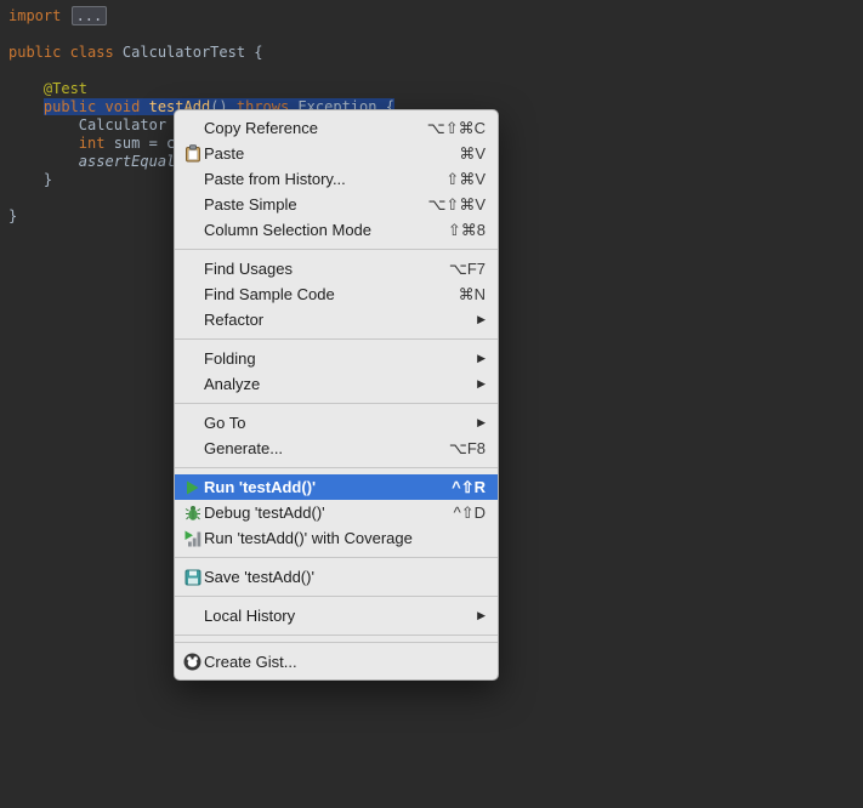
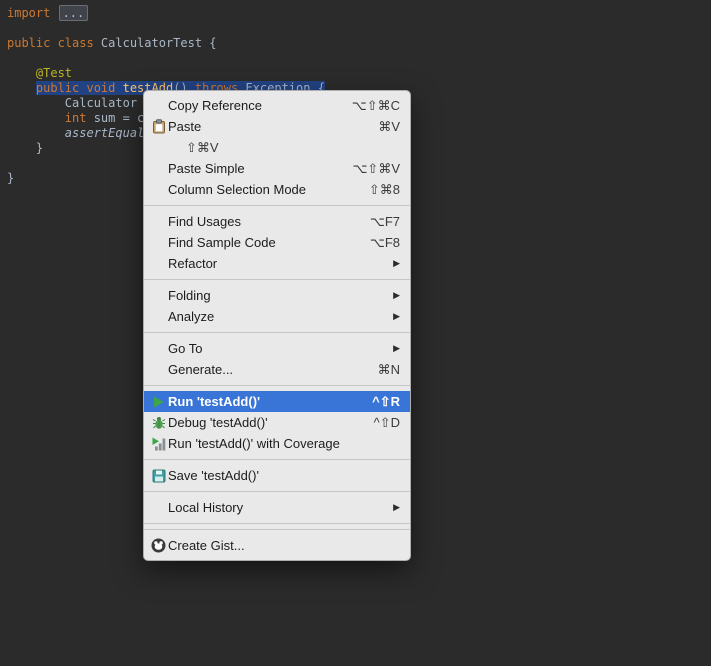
  import ...
  public class CalculatorTest {
  @Test
  public void testAdd() throws Exception {
  Calculator
  int sum = c
  assertEqual
  }
  }
  Copy Reference
  ⌥⇧⌘C
  Paste
  ⌘V
- Paste from History...
  ⇧⌘V
  Paste Simple
  ⌥⇧⌘V
  Column Selection Mode
  ⇧⌘8
  Find Usages
  ⌥F7
  Find Sample Code
- ⌘N
+ ⌥F8
  Refactor
  ▶
  Folding
  ▶
  Analyze
  ▶
  Go To
  ▶
  Generate...
- ⌥F8
+ ⌘N
  Run 'testAdd()'
  ^⇧R
  Debug 'testAdd()'
  ^⇧D
  Run 'testAdd()' with Coverage
  Save 'testAdd()'
  Local History
  ▶
  Create Gist...
